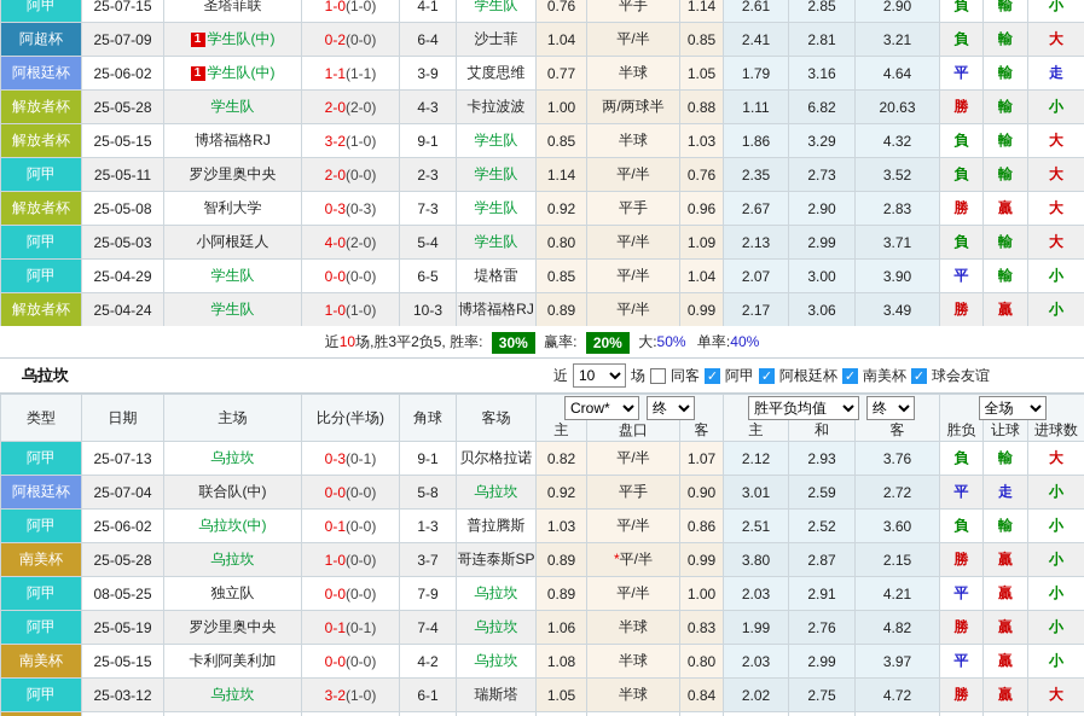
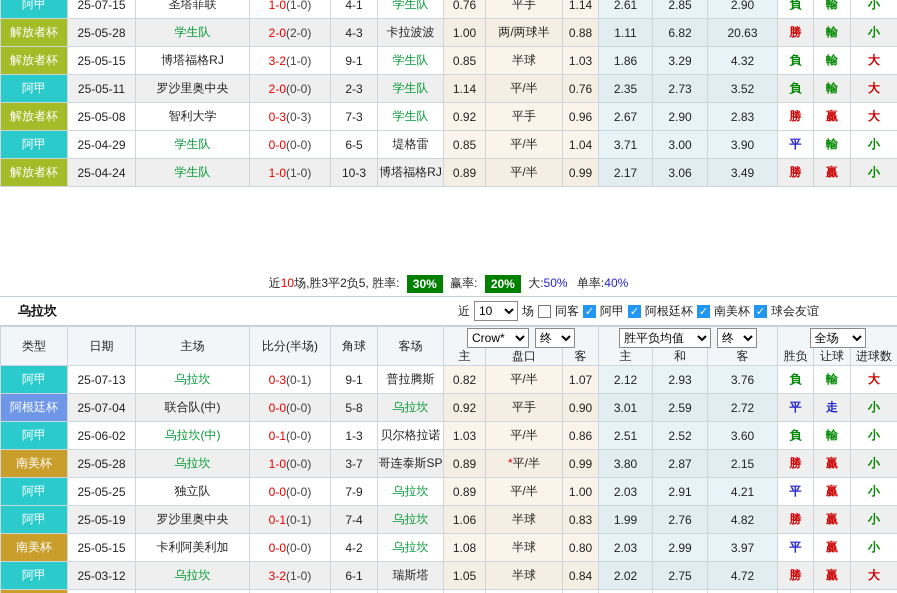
  阿甲	25-07-15	圣塔菲联	1-0(1-0)	4-1	学生队	0.76	平手	1.14	2.61	2.85	2.90	負	輸	小
- 阿超杯	25-07-09	1 学生队(中)	0-2(0-0)	6-4	沙士菲	1.04	平/半	0.85	2.41	2.81	3.21	負	輸	大
- 阿根廷杯	25-06-02	1 学生队(中)	1-1(1-1)	3-9	艾度思维	0.77	半球	1.05	1.79	3.16	4.64	平	輸	走
  解放者杯	25-05-28	学生队	2-0(2-0)	4-3	卡拉波波	1.00	两/两球半	0.88	1.11	6.82	20.63	勝	輸	小
  解放者杯	25-05-15	博塔福格RJ	3-2(1-0)	9-1	学生队	0.85	半球	1.03	1.86	3.29	4.32	負	輸	大
  阿甲	25-05-11	罗沙里奥中央	2-0(0-0)	2-3	学生队	1.14	平/半	0.76	2.35	2.73	3.52	負	輸	大
  解放者杯	25-05-08	智利大学	0-3(0-3)	7-3	学生队	0.92	平手	0.96	2.67	2.90	2.83	勝	贏	大
- 阿甲	25-05-03	小阿根廷人	4-0(2-0)	5-4	学生队	0.80	平/半	1.09	2.13	2.99	3.71	負	輸	大
- 阿甲	25-04-29	学生队	0-0(0-0)	6-5	堤格雷	0.85	平/半	1.04	2.07	3.00	3.90	平	輸	小
+ 阿甲	25-04-29	学生队	0-0(0-0)	6-5	堤格雷	0.85	平/半	1.04	3.71	3.00	3.90	平	輸	小
  解放者杯	25-04-24	学生队	1-0(1-0)	10-3	博塔福格RJ	0.89	平/半	0.99	2.17	3.06	3.49	勝	贏	小
  近10场,胜3平2负5, 胜率: 30% 赢率: 20% 大:50% 单率:40%
  乌拉坎
  近
  10
  场
  同客
  阿甲
  阿根廷杯
  南美杯
  球会友谊
  类型	日期	主场	比分(半场)	角球	客场	Crow* 终	胜平负均值 终	全场
  主	盘口	客	主	和	客	胜负	让球	进球数
- 阿甲	25-07-13	乌拉坎	0-3(0-1)	9-1	贝尔格拉诺	0.82	平/半	1.07	2.12	2.93	3.76	負	輸	大
+ 阿甲	25-07-13	乌拉坎	0-3(0-1)	9-1	普拉腾斯	0.82	平/半	1.07	2.12	2.93	3.76	負	輸	大
  阿根廷杯	25-07-04	联合队(中)	0-0(0-0)	5-8	乌拉坎	0.92	平手	0.90	3.01	2.59	2.72	平	走	小
- 阿甲	25-06-02	乌拉坎(中)	0-1(0-0)	1-3	普拉腾斯	1.03	平/半	0.86	2.51	2.52	3.60	負	輸	小
+ 阿甲	25-06-02	乌拉坎(中)	0-1(0-0)	1-3	贝尔格拉诺	1.03	平/半	0.86	2.51	2.52	3.60	負	輸	小
  南美杯	25-05-28	乌拉坎	1-0(0-0)	3-7	哥连泰斯SP	0.89	*平/半	0.99	3.80	2.87	2.15	勝	贏	小
- 阿甲	08-05-25	独立队	0-0(0-0)	7-9	乌拉坎	0.89	平/半	1.00	2.03	2.91	4.21	平	贏	小
+ 阿甲	25-05-25	独立队	0-0(0-0)	7-9	乌拉坎	0.89	平/半	1.00	2.03	2.91	4.21	平	贏	小
  阿甲	25-05-19	罗沙里奥中央	0-1(0-1)	7-4	乌拉坎	1.06	半球	0.83	1.99	2.76	4.82	勝	贏	小
  南美杯	25-05-15	卡利阿美利加	0-0(0-0)	4-2	乌拉坎	1.08	半球	0.80	2.03	2.99	3.97	平	贏	小
  阿甲	25-03-12	乌拉坎	3-2(1-0)	6-1	瑞斯塔	1.05	半球	0.84	2.02	2.75	4.72	勝	贏	大
